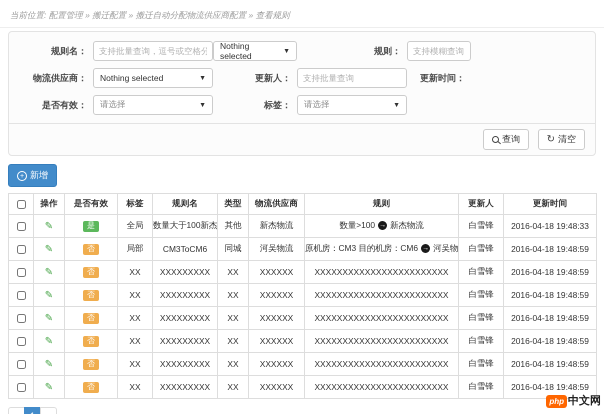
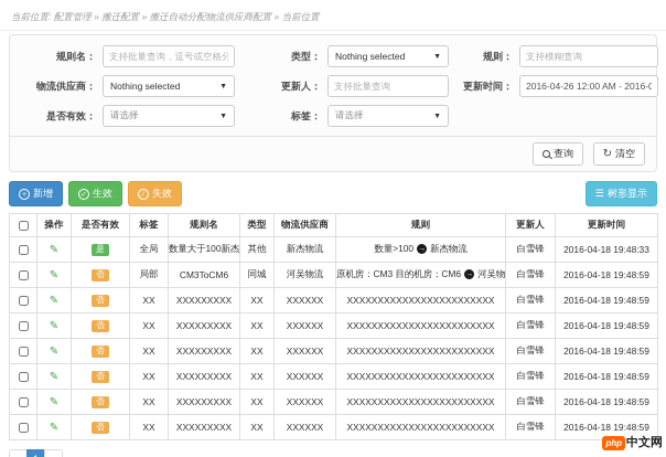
- 当前位置: 配置管理 » 搬迁配置 » 搬迁自动分配物流供应商配置 » 查看规则
+ 当前位置: 配置管理 » 搬迁配置 » 搬迁自动分配物流供应商配置 » 当前位置
  规则名：
  支持批量查询，逗号或空格分
+ 类型：
  Nothing selected
  规则：
  支持模糊查询
  物流供应商：
  Nothing selected
  更新人：
  支持批量查询
  更新时间：
+ 2016-04-26 12:00 AM - 2016-0
  是否有效：
  请选择
  标签：
  请选择
  查询
  ↻
  清空
  新增
+ 生效
+ 失效
+ ☰
+ 树形显示
  	操作	是否有效	标签	规则名	类型	物流供应商	规则	更新人	更新时间
  	✎	是	全局	数量大于100新杰	其他	新杰物流	数量>100 新杰物流	白雪锋	2016-04-18 19:48:33
  	✎	否	局部	CM3ToCM6	同城	河吴物流	原机房：CM3 目的机房：CM6 河吴物	白雪锋	2016-04-18 19:48:59
  	✎	否	XX	XXXXXXXXX	XX	XXXXXX	XXXXXXXXXXXXXXXXXXXXXXXX	白雪锋	2016-04-18 19:48:59
  	✎	否	XX	XXXXXXXXX	XX	XXXXXX	XXXXXXXXXXXXXXXXXXXXXXXX	白雪锋	2016-04-18 19:48:59
  	✎	否	XX	XXXXXXXXX	XX	XXXXXX	XXXXXXXXXXXXXXXXXXXXXXXX	白雪锋	2016-04-18 19:48:59
  	✎	否	XX	XXXXXXXXX	XX	XXXXXX	XXXXXXXXXXXXXXXXXXXXXXXX	白雪锋	2016-04-18 19:48:59
  	✎	否	XX	XXXXXXXXX	XX	XXXXXX	XXXXXXXXXXXXXXXXXXXXXXXX	白雪锋	2016-04-18 19:48:59
  	✎	否	XX	XXXXXXXXX	XX	XXXXXX	XXXXXXXXXXXXXXXXXXXXXXXX	白雪锋	2016-04-18 19:48:59
  php
  中文网
